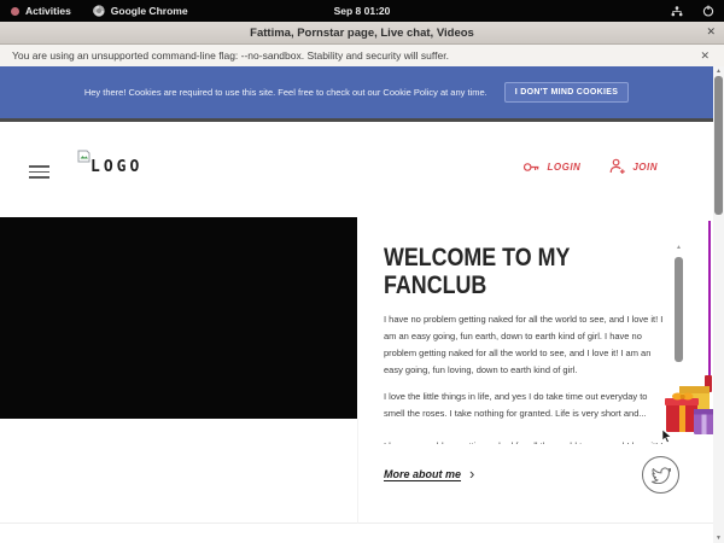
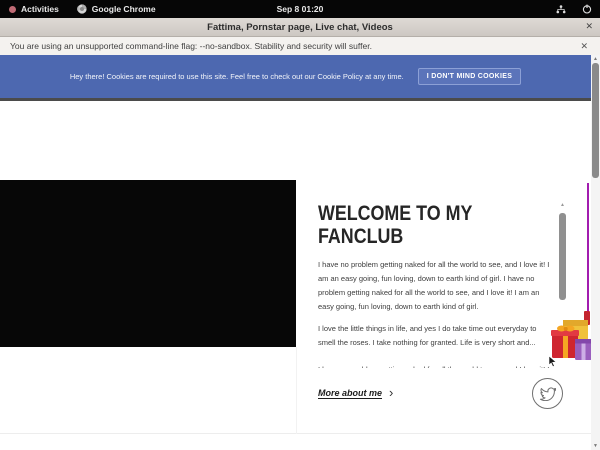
  Activities
  Google Chrome
  Sep 8 01:20
  Fattima, Pornstar page, Live chat, Videos
  ✕
  You are using an unsupported command-line flag: --no-sandbox. Stability and security will suffer.
  ✕
  Hey there! Cookies are required to use this site. Feel free to check out our Cookie Policy at any time.
- LOGO
- LOGIN
- JOIN
  WELCOME TO MY FANCLUB
- I have no problem getting naked for all the world to see, and I love it! I am an easy going, fun earth, down to earth kind of girl. I have no problem getting naked for all the world to see, and I love it! I am an easy going, fun loving, down to earth kind of girl.
+ I have no problem getting naked for all the world to see, and I love it! I am an easy going, fun loving, down to earth kind of girl. I have no problem getting naked for all the world to see, and I love it! I am an easy going, fun loving, down to earth kind of girl.
  I love the little things in life, and yes I do take time out everyday to smell the roses. I take nothing for granted. Life is very short and...
  More about me
  ›
